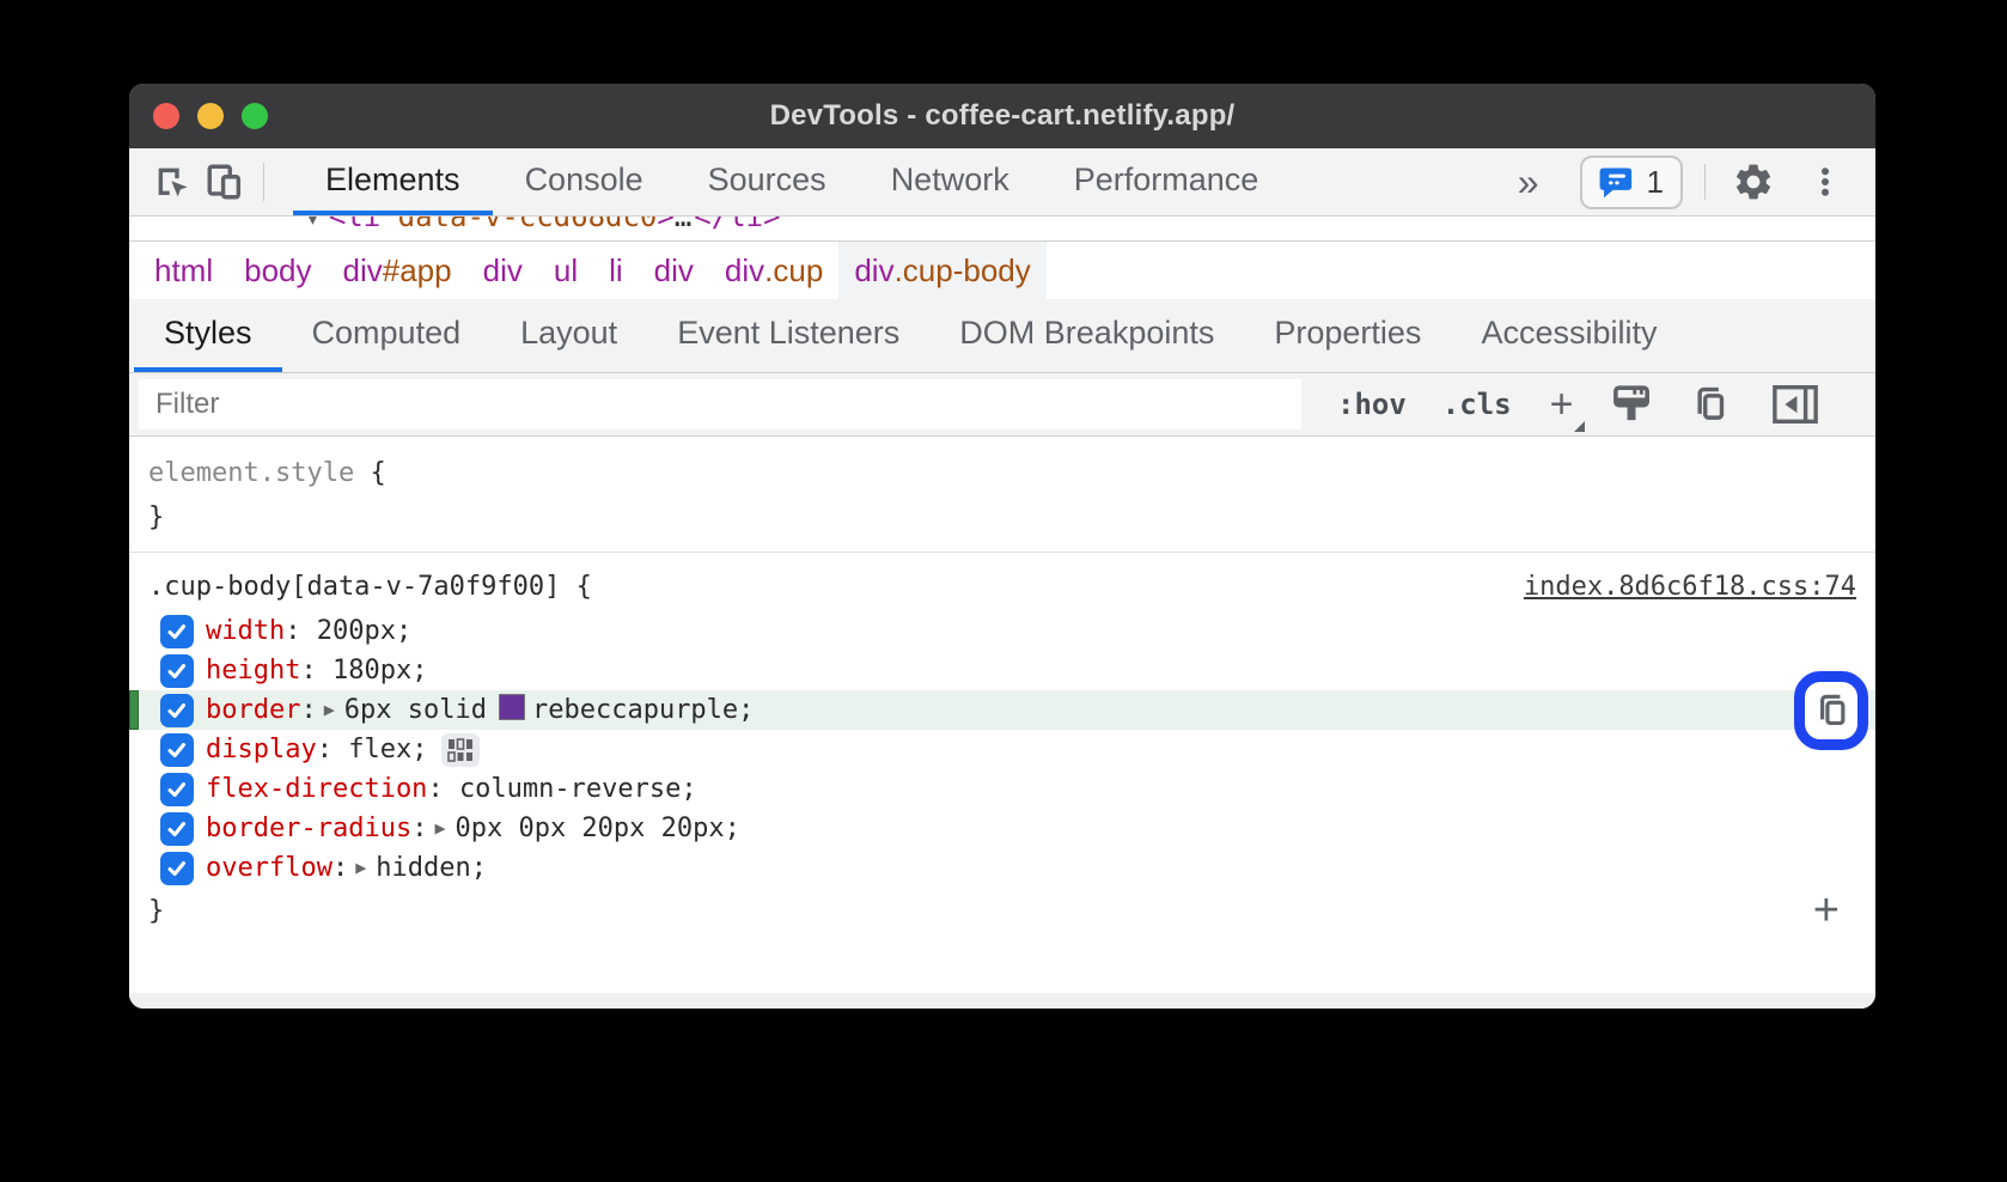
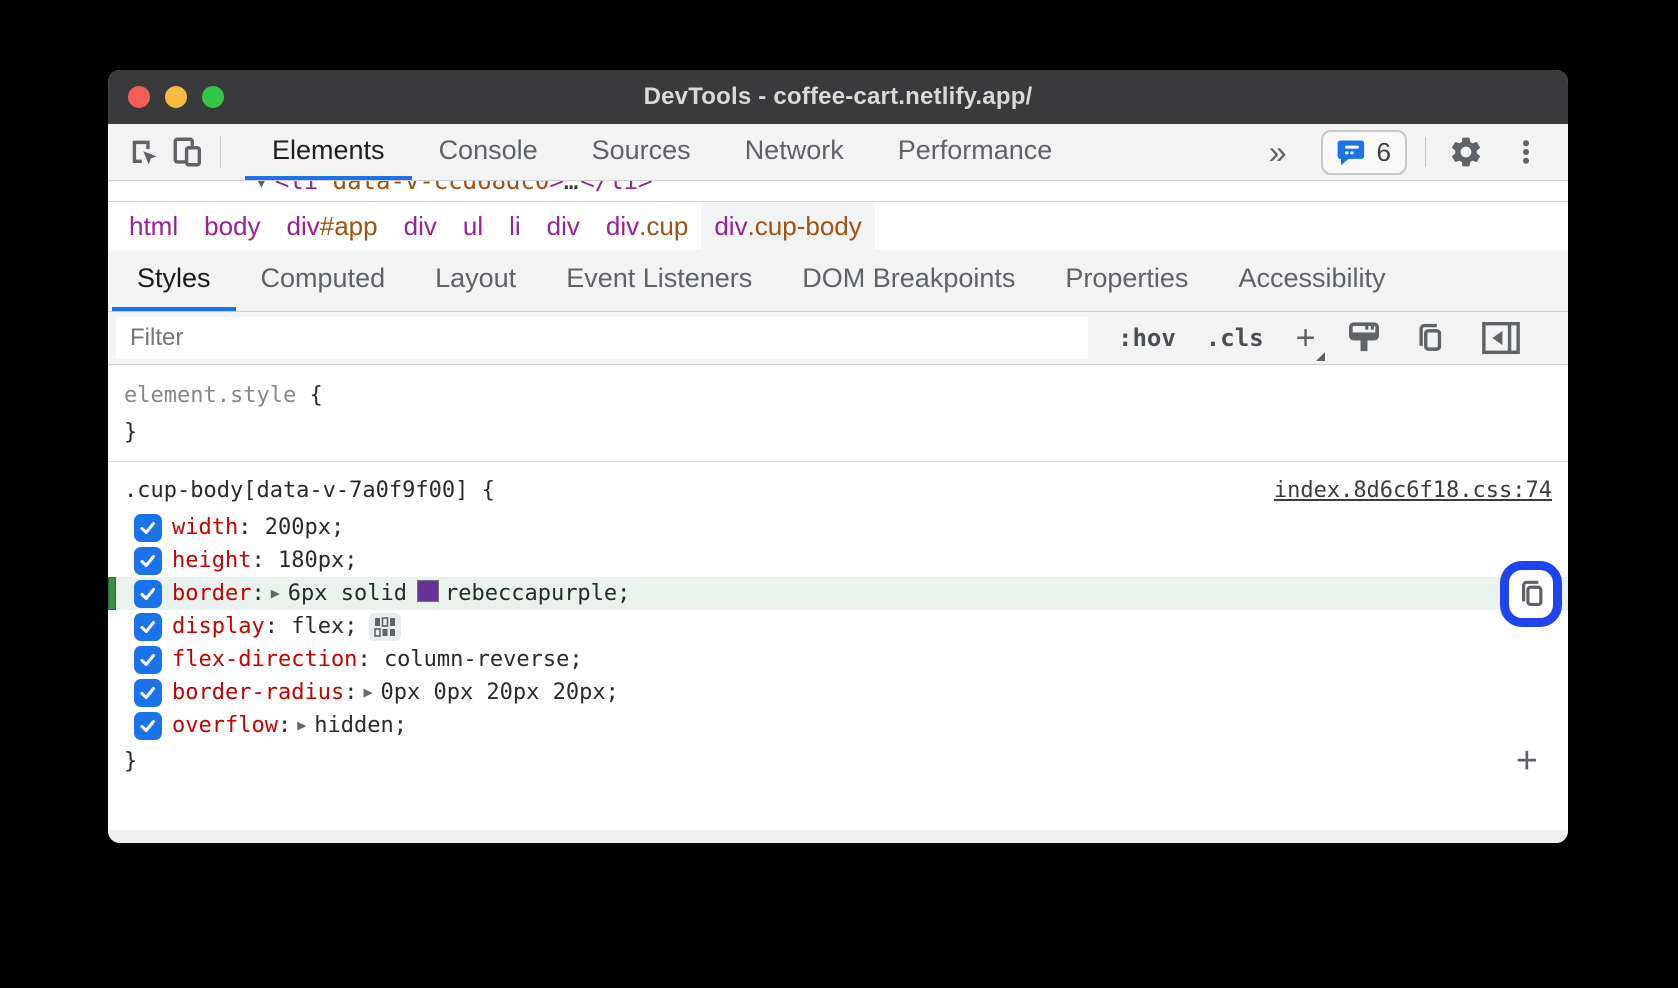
  DevTools - coffee-cart.netlify.app/
  Elements
  Console
  Sources
  Network
  Performance
  »
- 1
+ 6
  ▾ <li data-v-ccd68dc0>…</li>
  html
  body
  div
  #app
  div
  ul
  li
  div
  div
  .cup
  div
  .cup-body
  Styles
  Computed
  Layout
  Event Listeners
  DOM Breakpoints
  Properties
  Accessibility
  Filter
  :hov
  .cls
  +
  element.style {
  }
  .cup-body[data-v-7a0f9f00] {
  index.8d6c6f18.css:74
  width: 200px;
  height: 180px;
  border: ▶ 6px solid rebeccapurple;
  display: flex;
  flex-direction: column-reverse;
  border-radius: ▶ 0px 0px 20px 20px;
  overflow: ▶ hidden;
  }
  +
